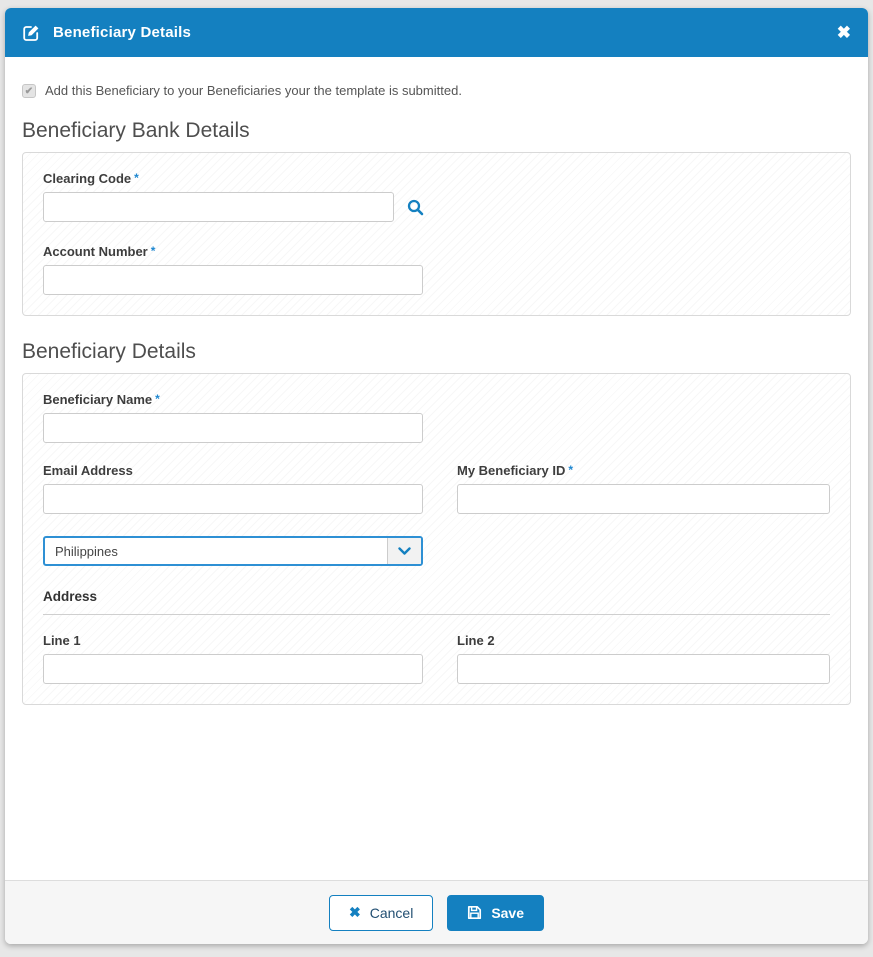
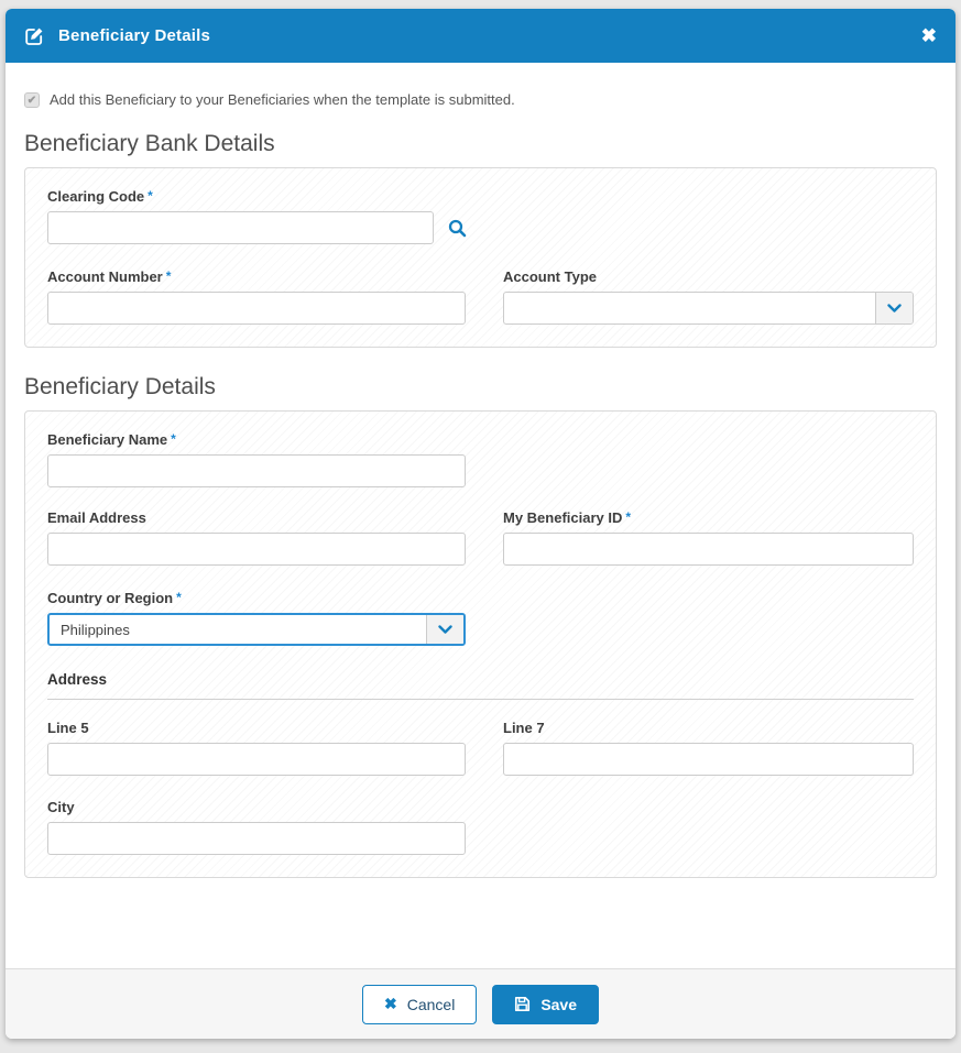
  Beneficiary Details
  ✖
  ✔
- Add this Beneficiary to your Beneficiaries your the template is submitted.
+ Add this Beneficiary to your Beneficiaries when the template is submitted.
  Beneficiary Bank Details
  Clearing Code *
  Account Number *
+ Account Type
  Beneficiary Details
  Beneficiary Name *
  Email Address
  My Beneficiary ID *
+ Country or Region *
  Philippines
  Address
- Line 1
+ Line 5
- Line 2
+ Line 7
+ City
  ✖
  Cancel
  Save
